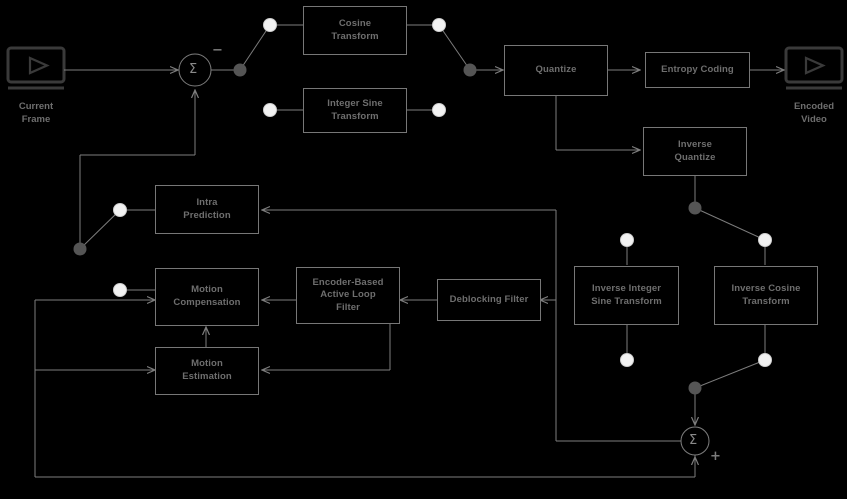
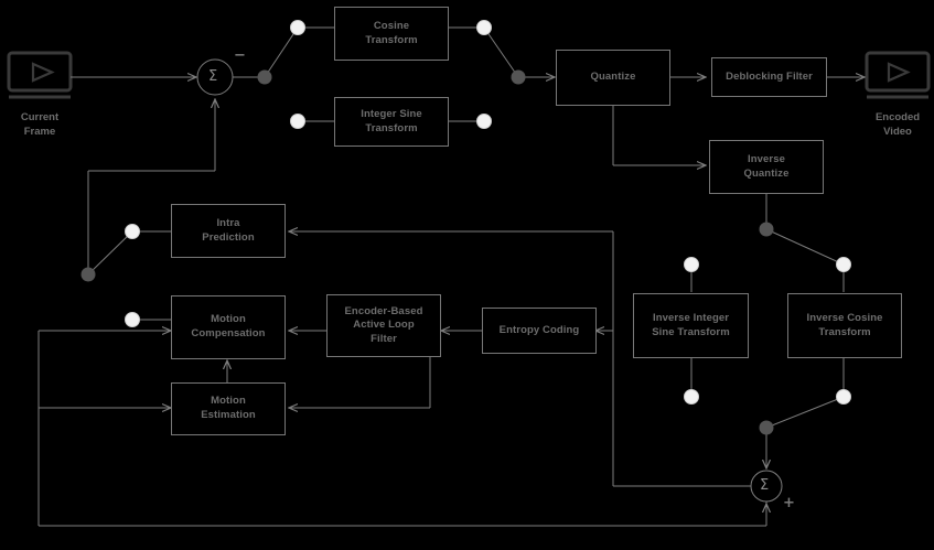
  Σ
  −
  Σ
  +
  Current
  Frame
  Encoded
  Video
  Cosine
  Transform
  Integer Sine
  Transform
  Quantize
- Entropy Coding
+ Deblocking Filter
  Inverse
  Quantize
  Inverse Integer
  Sine Transform
  Inverse Cosine
  Transform
- Deblocking Filter
+ Entropy Coding
  Encoder-Based
  Active Loop
  Filter
  Motion
  Compensation
  Motion
  Estimation
  Intra
  Prediction
